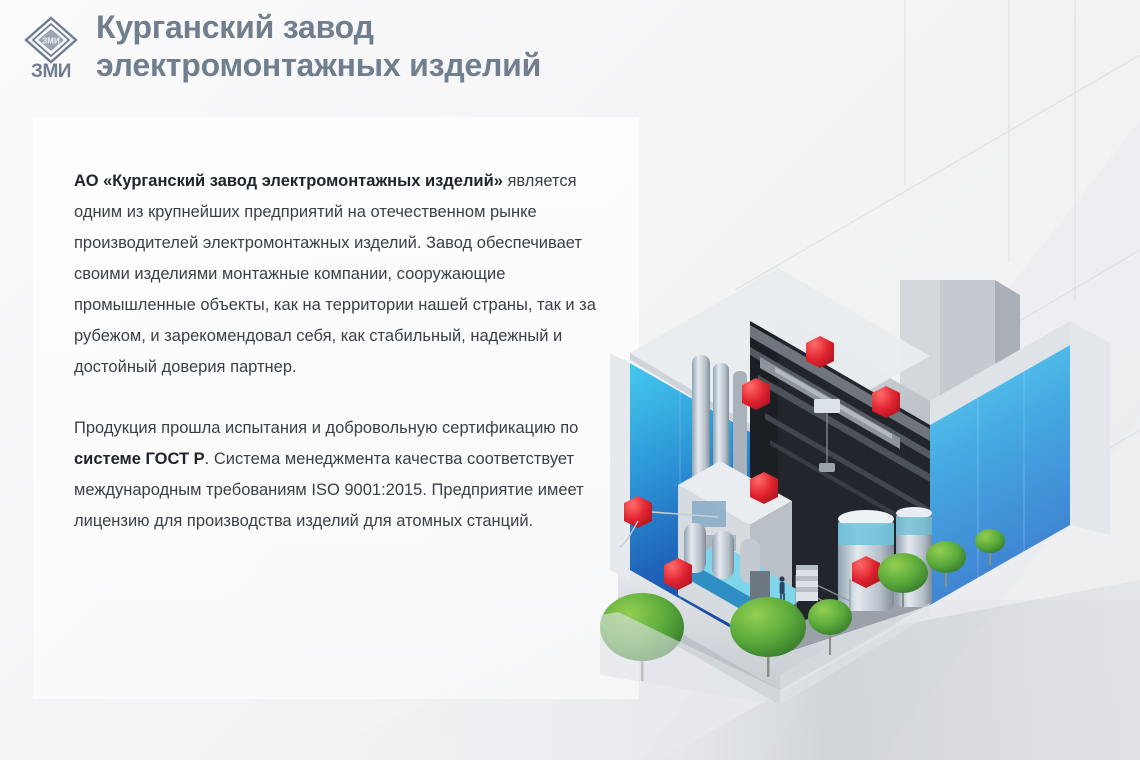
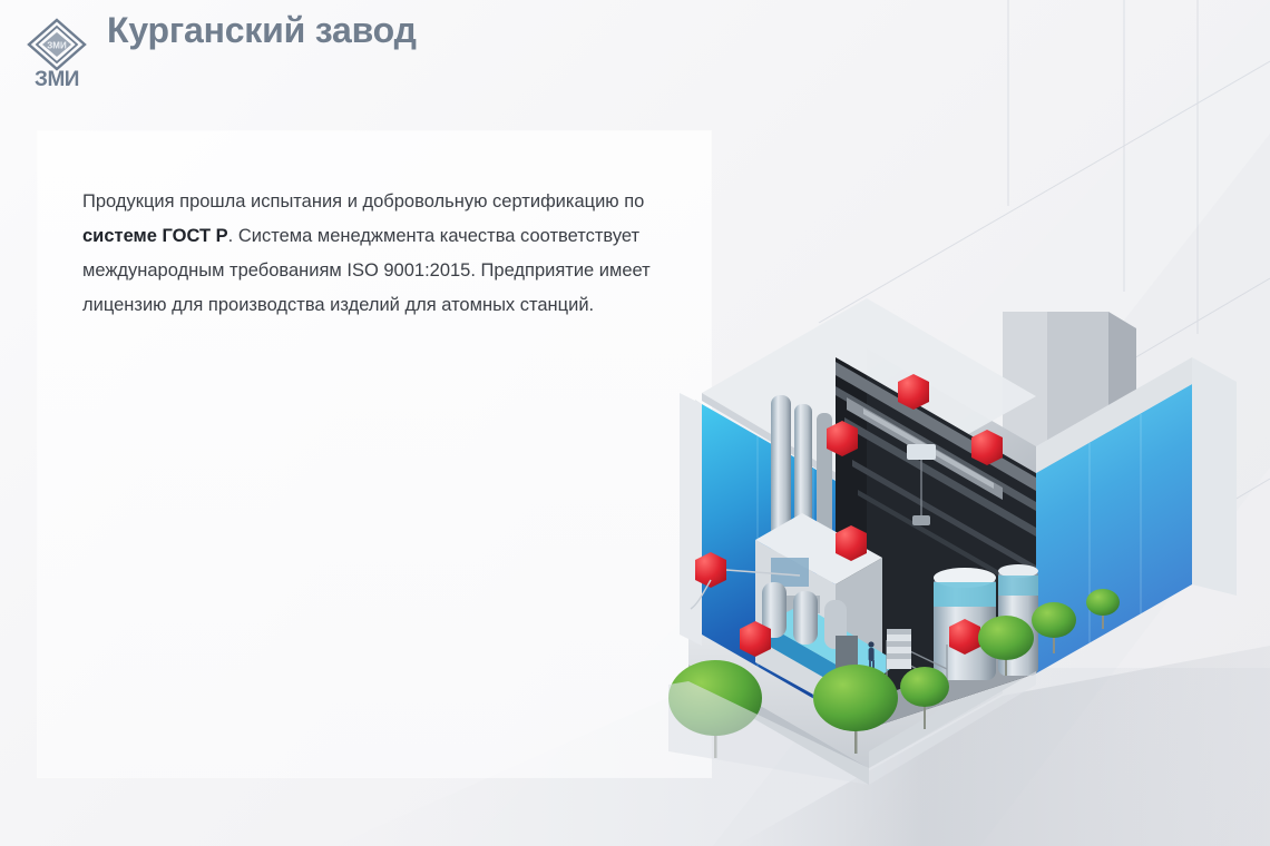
  ЗМИ
  ЗМИ
  Курганский завод
- электромонтажных изделий
- АО «Курганский завод электромонтажных изделий» является одним из крупнейших предприятий на отечественном рынке производителей электромонтажных изделий. Завод обеспечивает своими изделиями монтажные компании, сооружающие промышленные объекты, как на территории нашей страны, так и за рубежом, и зарекомендовал себя, как стабильный, надежный и достойный доверия партнер.
  Продукция прошла испытания и добровольную сертификацию по системе ГОСТ Р. Система менеджмента качества соответствует международным требованиям ISO 9001:2015. Предприятие имеет лицензию для производства изделий для атомных станций.
